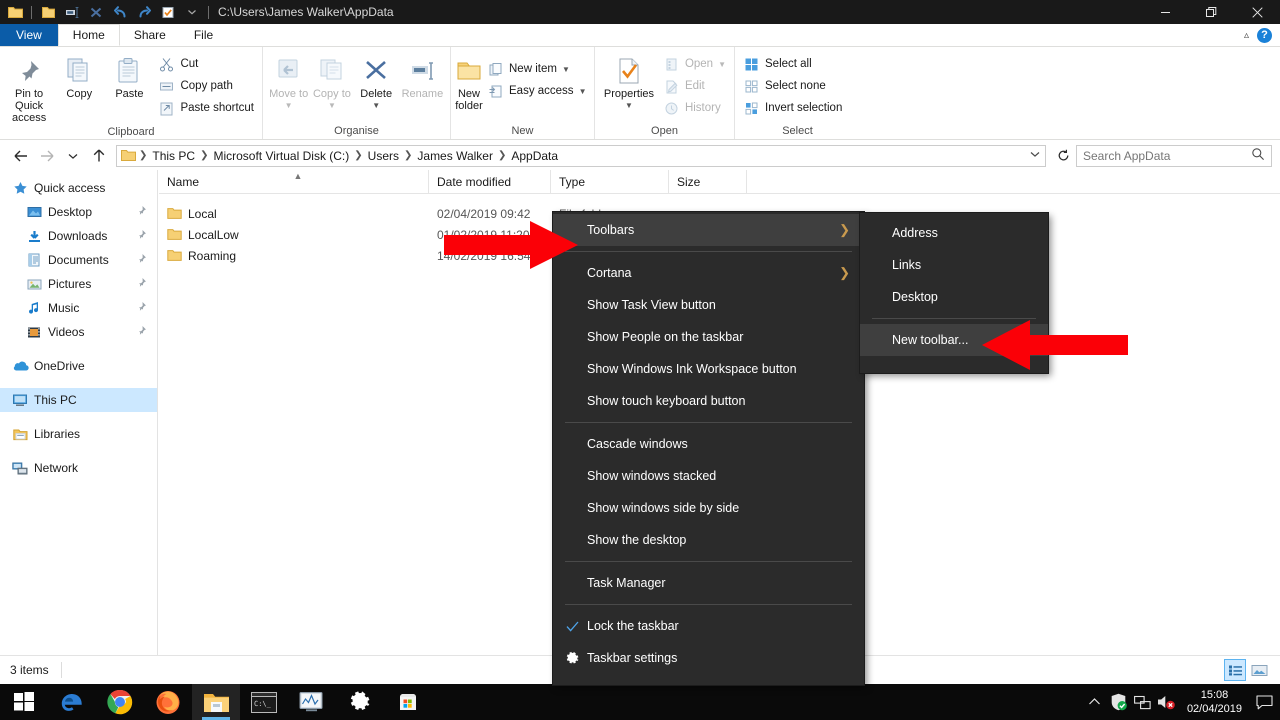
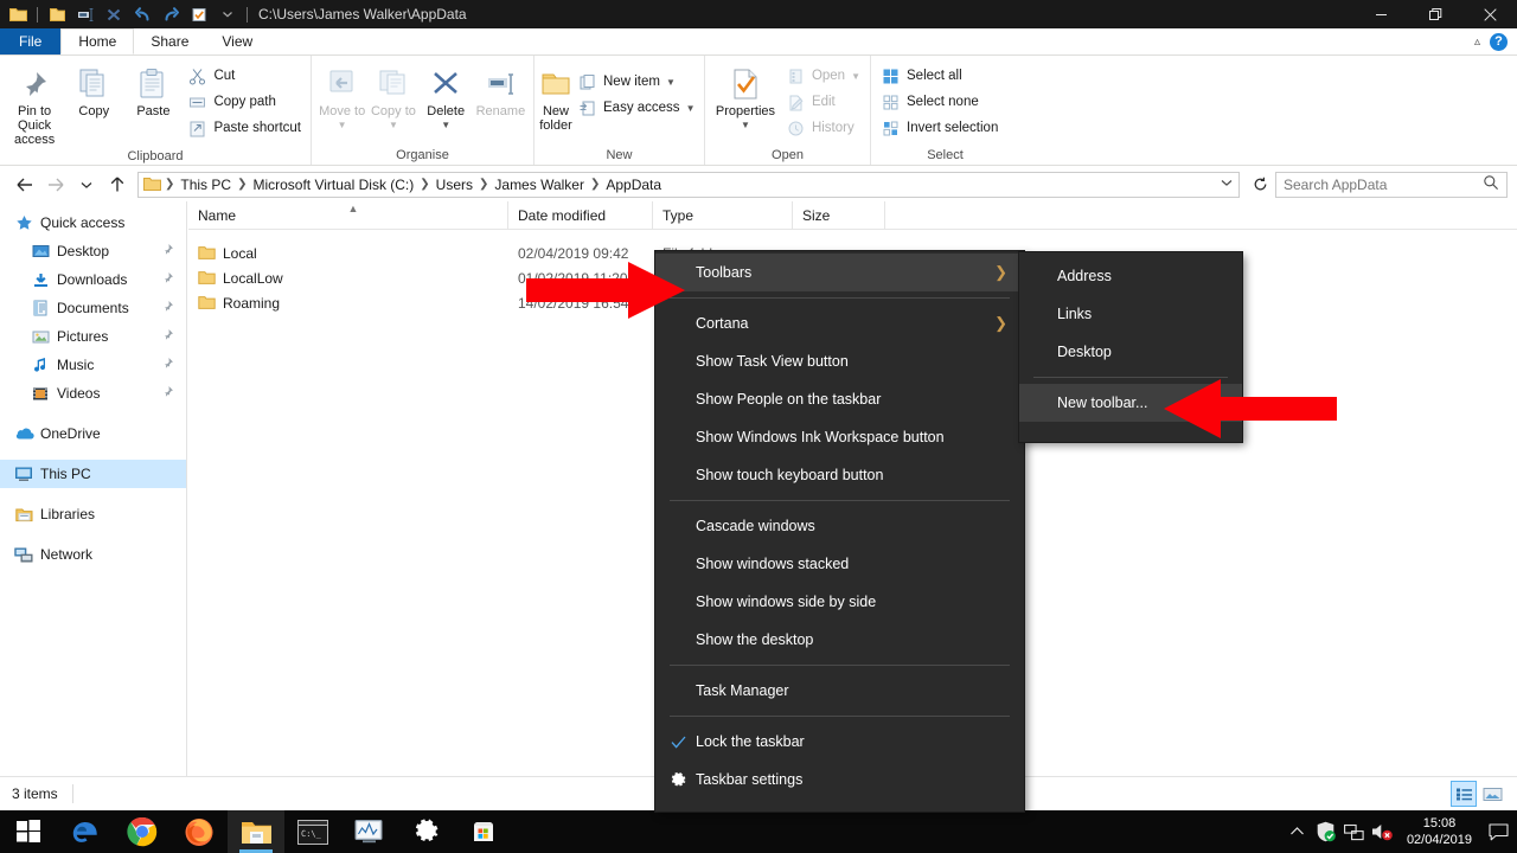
  C:\Users\James Walker\AppData
- View
+ File
  Home
  Share
- File
+ View
  ▵
  ?
  Pin to Quick access
  Copy
  Paste
  Cut
  Copy path
  Paste shortcut
  Clipboard
  Move to
  ▼
  Copy to
  ▼
  Delete
  ▼
  Rename
  Organise
  New folder
  New item
  ▼
  Easy access
  ▼
  New
  Properties
  ▼
  Open
  ▼
  Edit
  History
  Open
  Select all
  Select none
  Invert selection
  Select
  ❯
  This PC
  ❯
  Microsoft Virtual Disk (C:)
  ❯
  Users
  ❯
  James Walker
  ❯
  AppData
  Search AppData
  Quick access
  Desktop
  Downloads
  Documents
  Pictures
  Music
  Videos
  OneDrive
  This PC
  Libraries
  Network
  ▲
  Name
  Date modified
  Type
  Size
  Local
  02/04/2019 09:42
  LocalLow
  01/02/2019 11:20
  Roaming
  14/02/2019 16:54
  3 items
  Toolbars
  ❯
  Cortana
  ❯
  Show Task View button
  Show People on the taskbar
  Show Windows Ink Workspace button
  Show touch keyboard button
  Cascade windows
  Show windows stacked
  Show windows side by side
  Show the desktop
  Task Manager
  Lock the taskbar
  Taskbar settings
  Address
  Links
  Desktop
  New toolbar...
  C:\_
  15:08
  02/04/2019
